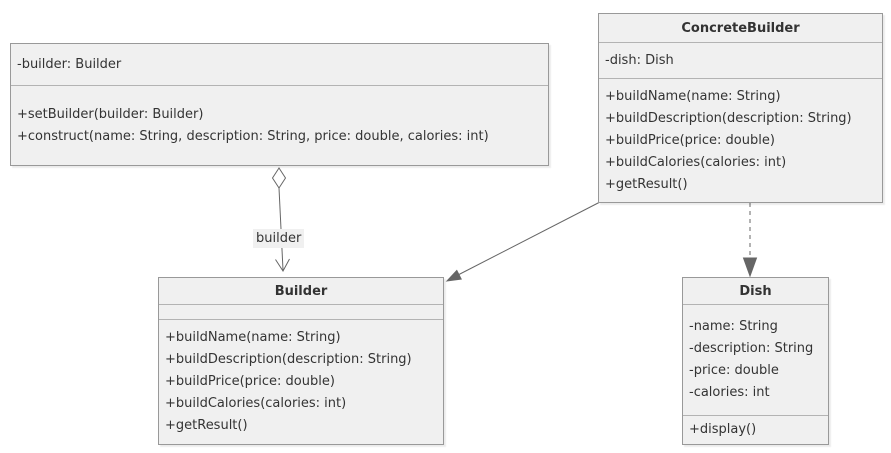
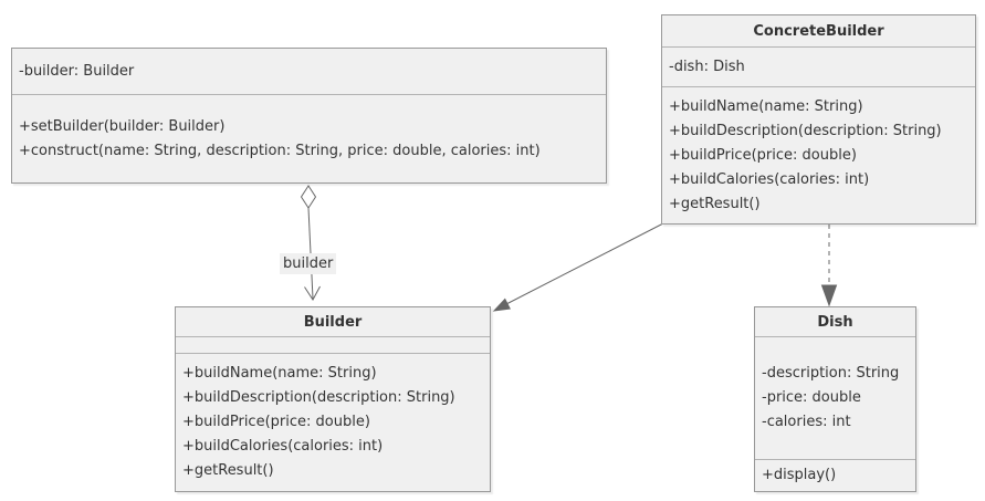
  -builder: Builder
  +setBuilder(builder: Builder)
  +construct(name: String, description: String, price: double, calories: int)
  ConcreteBuilder
  -dish: Dish
  +buildName(name: String)
  +buildDescription(description: String)
  +buildPrice(price: double)
  +buildCalories(calories: int)
  +getResult()
  Builder
  +buildName(name: String)
  +buildDescription(description: String)
  +buildPrice(price: double)
  +buildCalories(calories: int)
  +getResult()
  Dish
- -name: String
  -description: String
  -price: double
  -calories: int
  +display()
  builder
